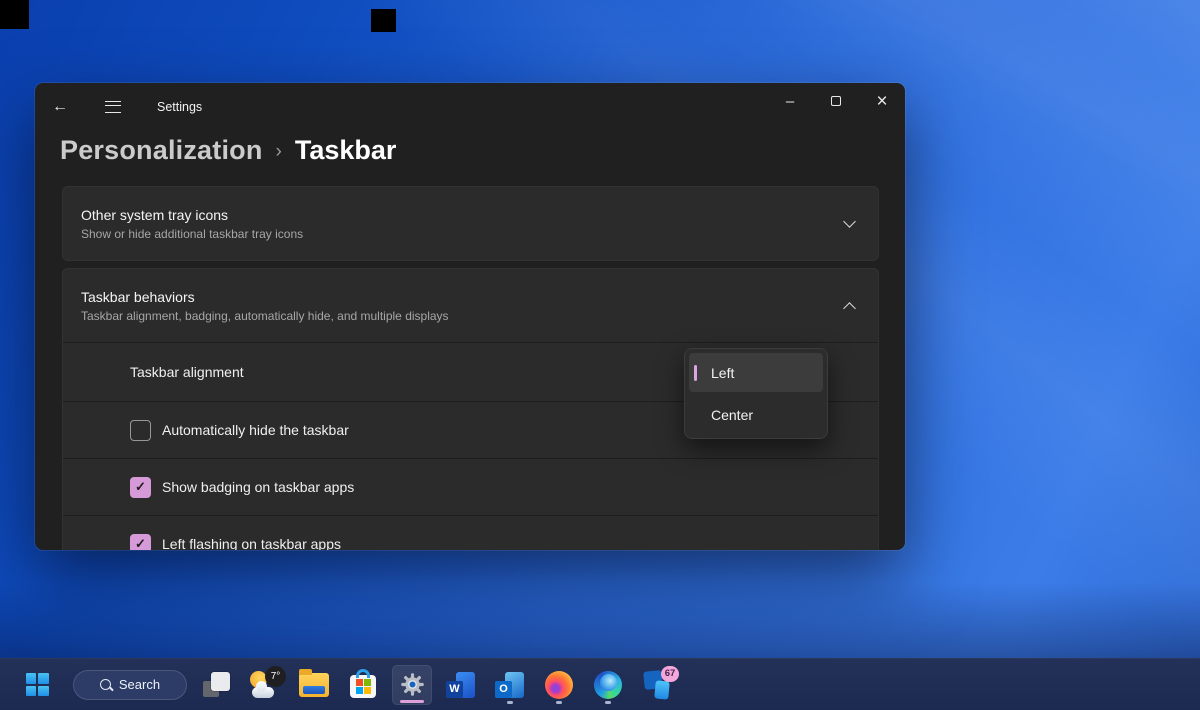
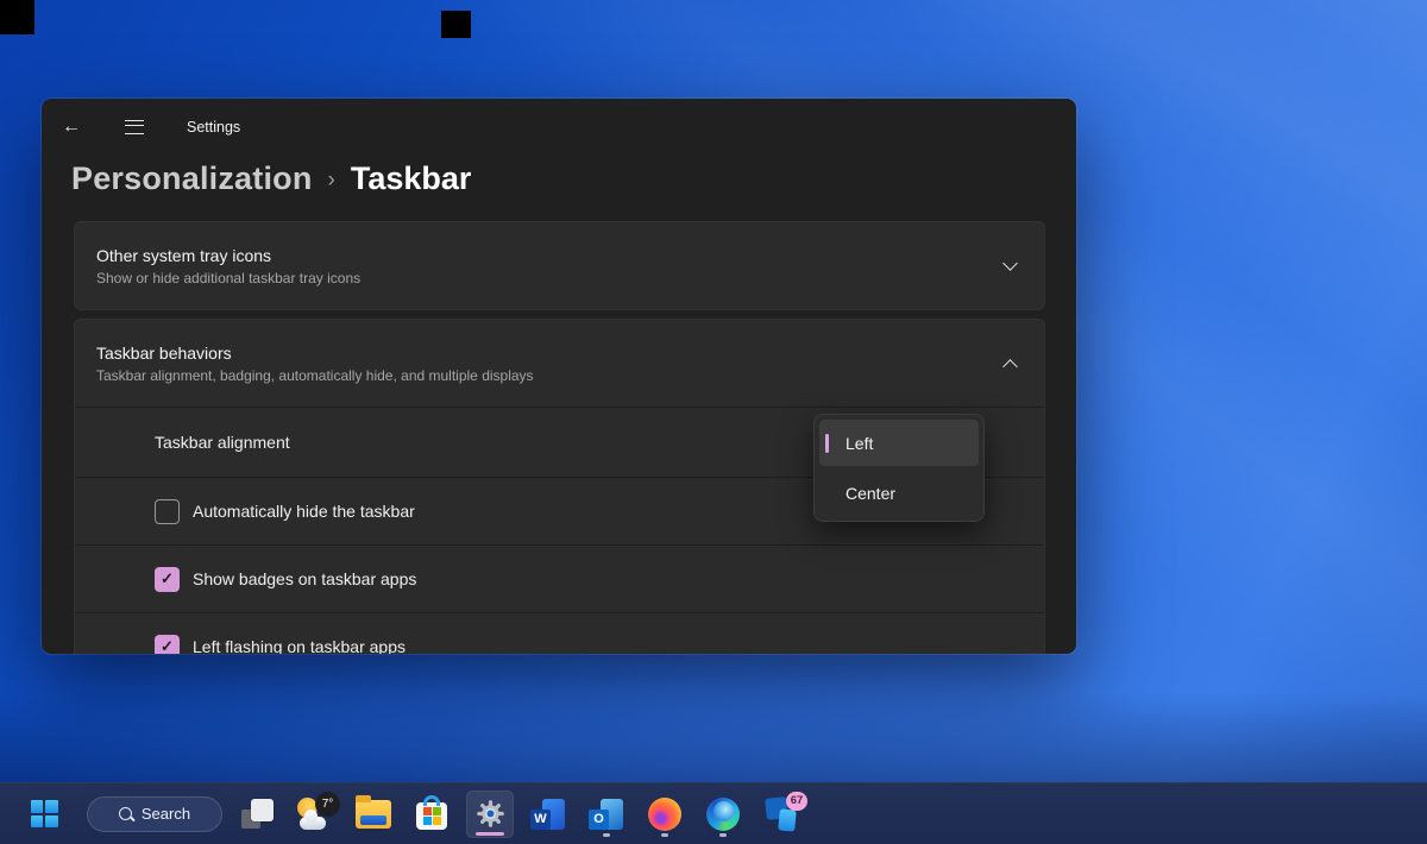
  ←
  Settings
- –
- ×
  Personalization
  ›
  Taskbar
  Other system tray icons
  Show or hide additional taskbar tray icons
  Taskbar behaviors
  Taskbar alignment, badging, automatically hide, and multiple displays
  Taskbar alignment
  Automatically hide the taskbar
  ✓
- Show badging on taskbar apps
+ Show badges on taskbar apps
  ✓
  Left flashing on taskbar apps
  Left
  Center
  Search
  7°
  W
  O
  67
